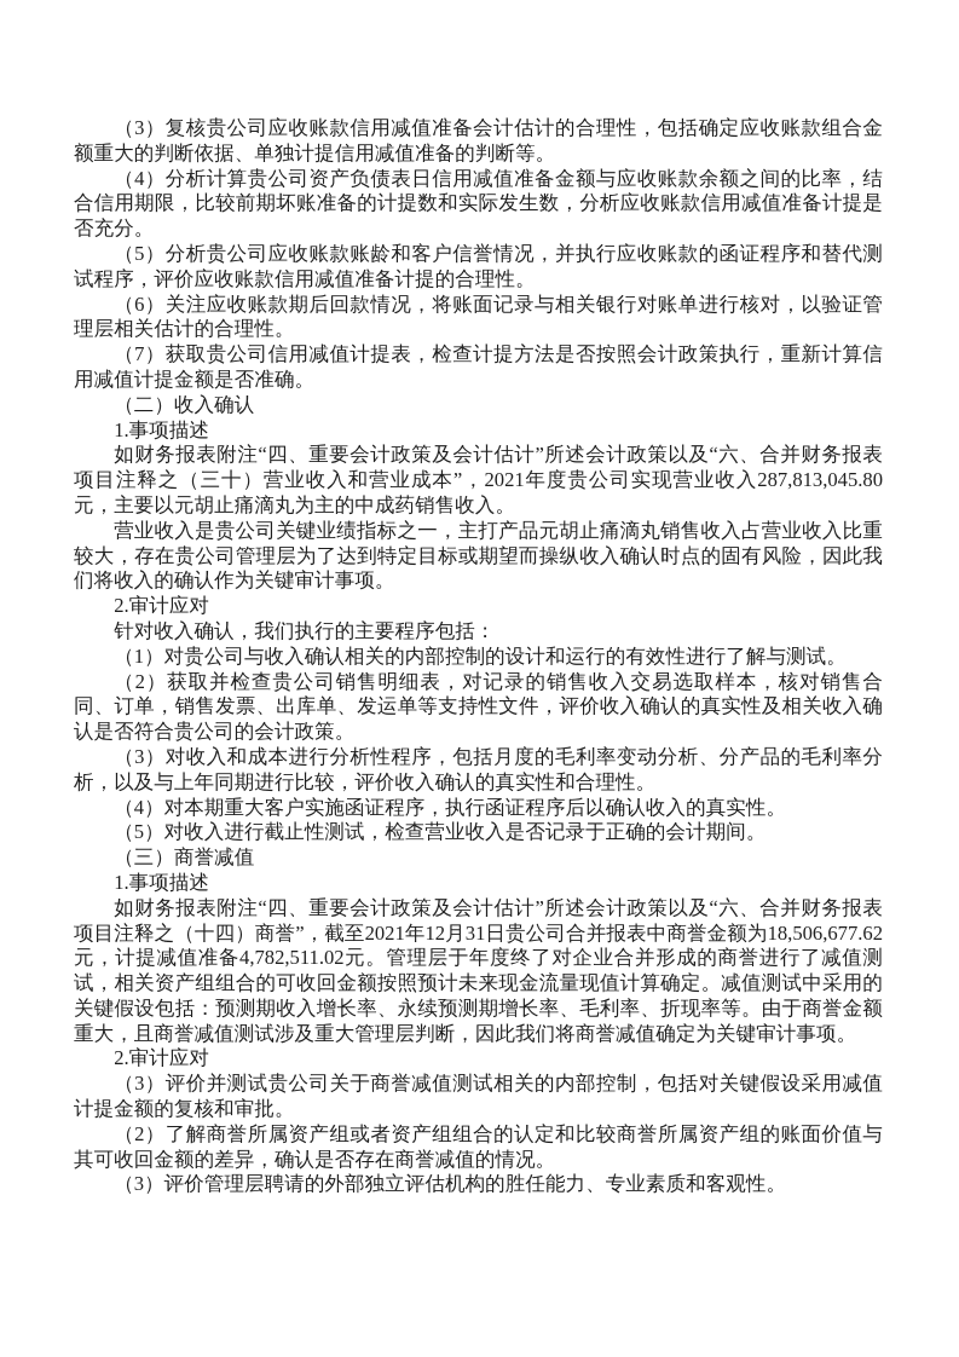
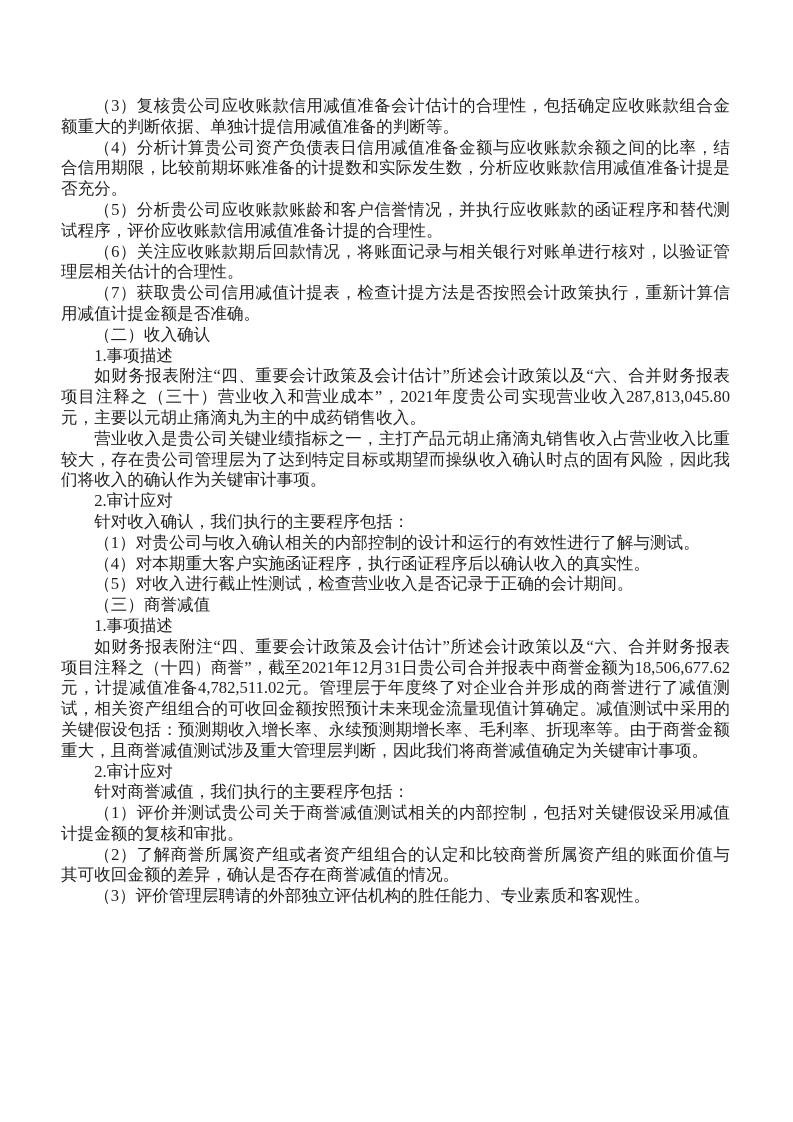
  （3）复核贵公司应收账款信用减值准备会计估计的合理性，包括确定应收账款组合金额重大的判断依据、单独计提信用减值准备的判断等。
  （4）分析计算贵公司资产负债表日信用减值准备金额与应收账款余额之间的比率，结合信用期限，比较前期坏账准备的计提数和实际发生数，分析应收账款信用减值准备计提是否充分。
  （5）分析贵公司应收账款账龄和客户信誉情况，并执行应收账款的函证程序和替代测试程序，评价应收账款信用减值准备计提的合理性。
  （6）关注应收账款期后回款情况，将账面记录与相关银行对账单进行核对，以验证管理层相关估计的合理性。
  （7）获取贵公司信用减值计提表，检查计提方法是否按照会计政策执行，重新计算信用减值计提金额是否准确。
  （二）收入确认
  1.事项描述
  如财务报表附注“四、重要会计政策及会计估计”所述会计政策以及“六、合并财务报表项目注释之（三十）营业收入和营业成本”，2021年度贵公司实现营业收入287,813,045.80元，主要以元胡止痛滴丸为主的中成药销售收入。
  营业收入是贵公司关键业绩指标之一，主打产品元胡止痛滴丸销售收入占营业收入比重较大，存在贵公司管理层为了达到特定目标或期望而操纵收入确认时点的固有风险，因此我们将收入的确认作为关键审计事项。
  2.审计应对
  针对收入确认，我们执行的主要程序包括：
  （1）对贵公司与收入确认相关的内部控制的设计和运行的有效性进行了解与测试。
- （2）获取并检查贵公司销售明细表，对记录的销售收入交易选取样本，核对销售合同、订单，销售发票、出库单、发运单等支持性文件，评价收入确认的真实性及相关收入确认是否符合贵公司的会计政策。
- （3）对收入和成本进行分析性程序，包括月度的毛利率变动分析、分产品的毛利率分析，以及与上年同期进行比较，评价收入确认的真实性和合理性。
  （4）对本期重大客户实施函证程序，执行函证程序后以确认收入的真实性。
  （5）对收入进行截止性测试，检查营业收入是否记录于正确的会计期间。
  （三）商誉减值
  1.事项描述
  如财务报表附注“四、重要会计政策及会计估计”所述会计政策以及“六、合并财务报表项目注释之（十四）商誉”，截至2021年12月31日贵公司合并报表中商誉金额为18,506,677.62元，计提减值准备4,782,511.02元。管理层于年度终了对企业合并形成的商誉进行了减值测试，相关资产组组合的可收回金额按照预计未来现金流量现值计算确定。减值测试中采用的关键假设包括：预测期收入增长率、永续预测期增长率、毛利率、折现率等。由于商誉金额重大，且商誉减值测试涉及重大管理层判断，因此我们将商誉减值确定为关键审计事项。
  2.审计应对
+ 针对商誉减值，我们执行的主要程序包括：
- （3）评价并测试贵公司关于商誉减值测试相关的内部控制，包括对关键假设采用减值计提金额的复核和审批。
+ （1）评价并测试贵公司关于商誉减值测试相关的内部控制，包括对关键假设采用减值计提金额的复核和审批。
  （2）了解商誉所属资产组或者资产组组合的认定和比较商誉所属资产组的账面价值与其可收回金额的差异，确认是否存在商誉减值的情况。
  （3）评价管理层聘请的外部独立评估机构的胜任能力、专业素质和客观性。
